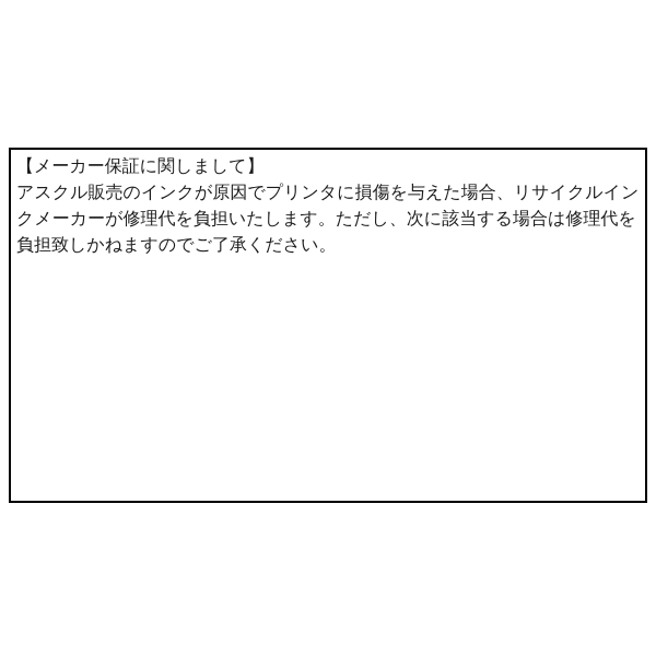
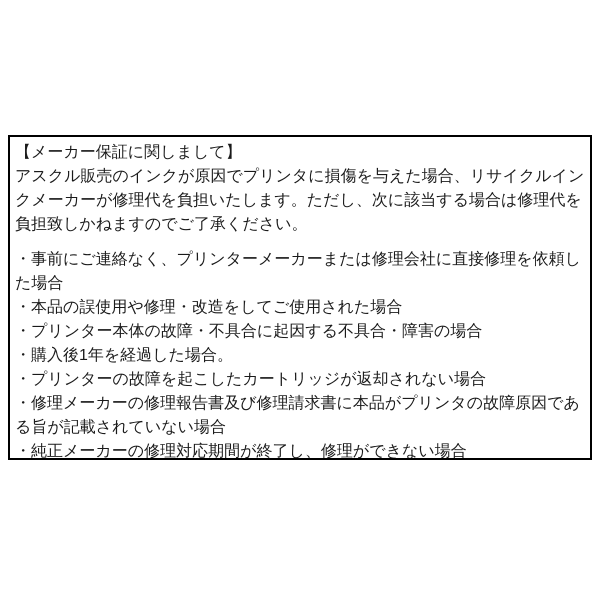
  【メーカー保証に関しまして】
  アスクル販売のインクが原因でプリンタに損傷を与えた場合、リサイクルインクメーカーが修理代を負担いたします。ただし、次に該当する場合は修理代を負担致しかねますのでご了承ください。
+ ・事前にご連絡なく、プリンターメーカーまたは修理会社に直接修理を依頼した場合
+ ・本品の誤使用や修理・改造をしてご使用された場合
+ ・プリンター本体の故障・不具合に起因する不具合・障害の場合
+ ・購入後1年を経過した場合。
+ ・プリンターの故障を起こしたカートリッジが返却されない場合
+ ・修理メーカーの修理報告書及び修理請求書に本品がプリンタの故障原因である旨が記載されていない場合
+ ・純正メーカーの修理対応期間が終了し、修理ができない場合
